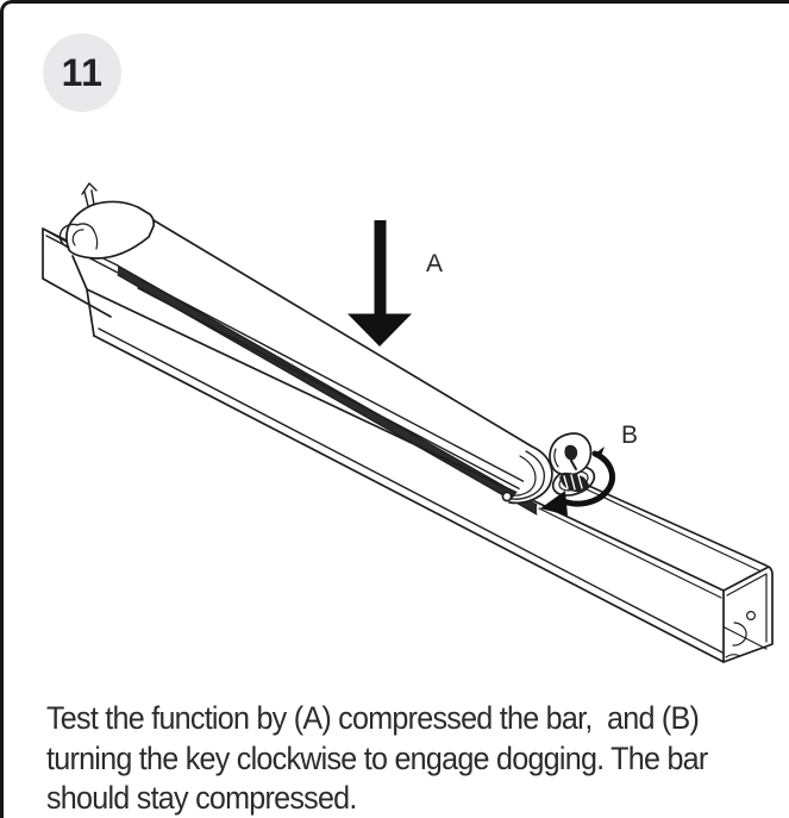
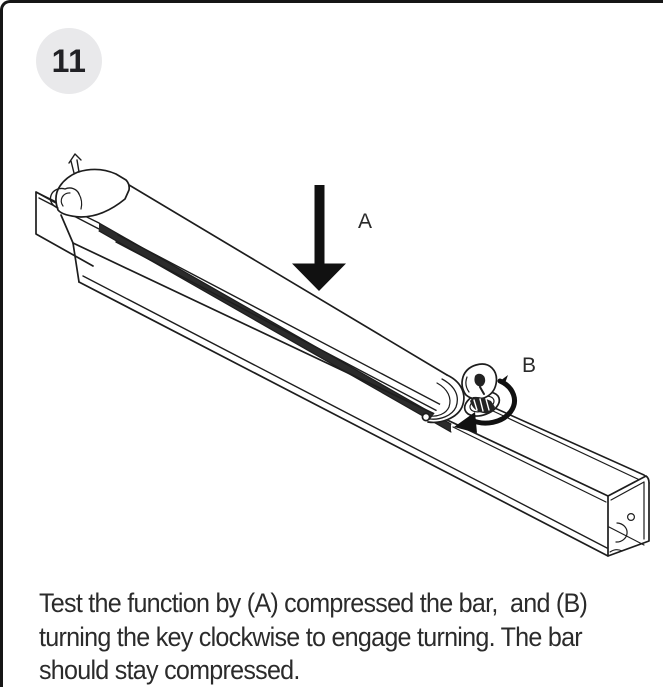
  11
  A
  B
  Test the function by (A) compressed the bar, and (B)
- turning the key clockwise to engage dogging. The bar
+ turning the key clockwise to engage turning. The bar
  should stay compressed.
